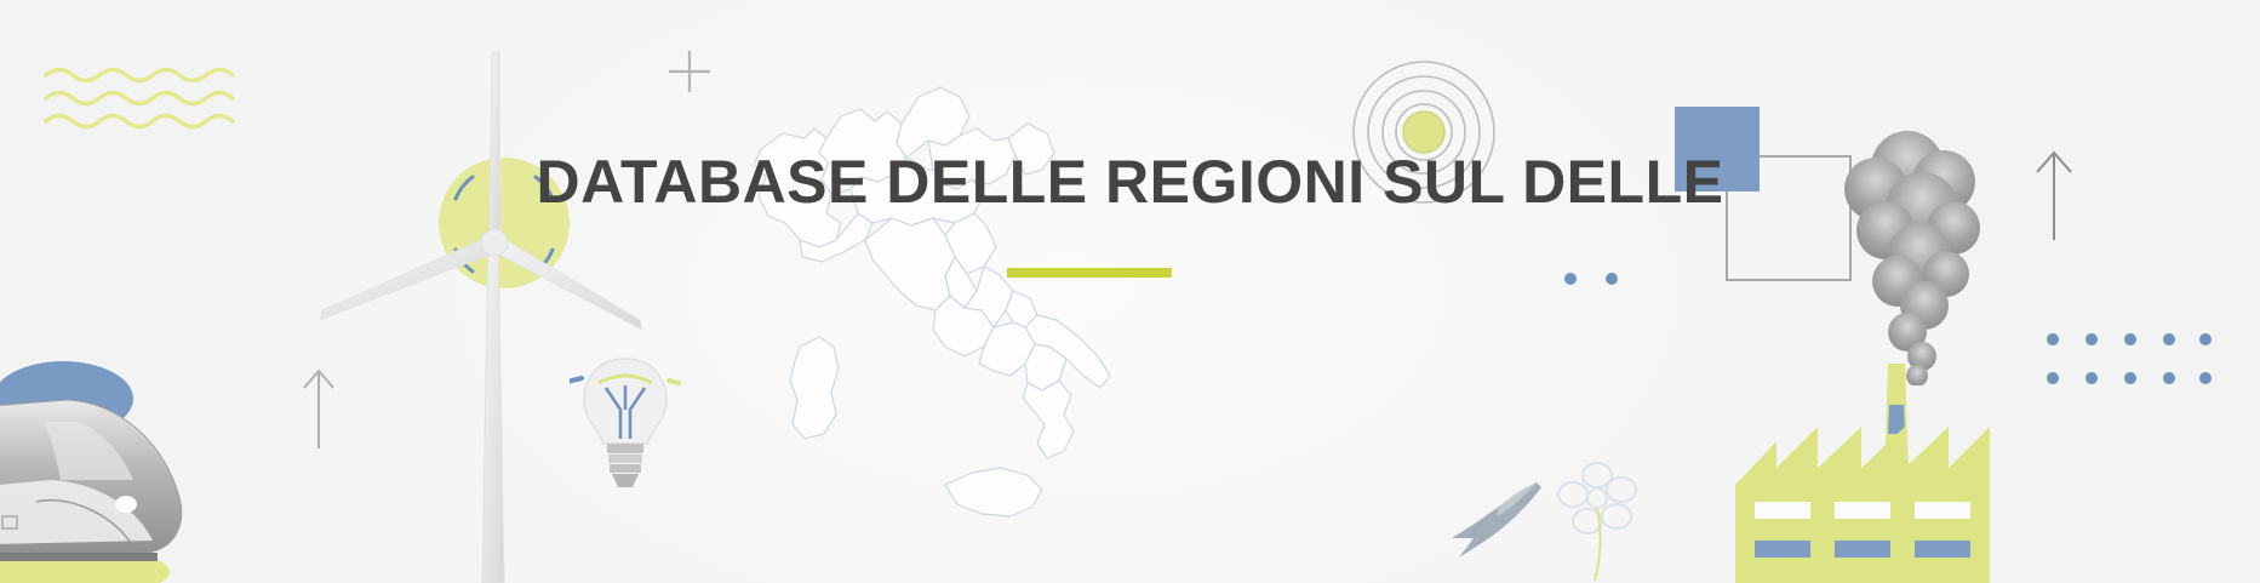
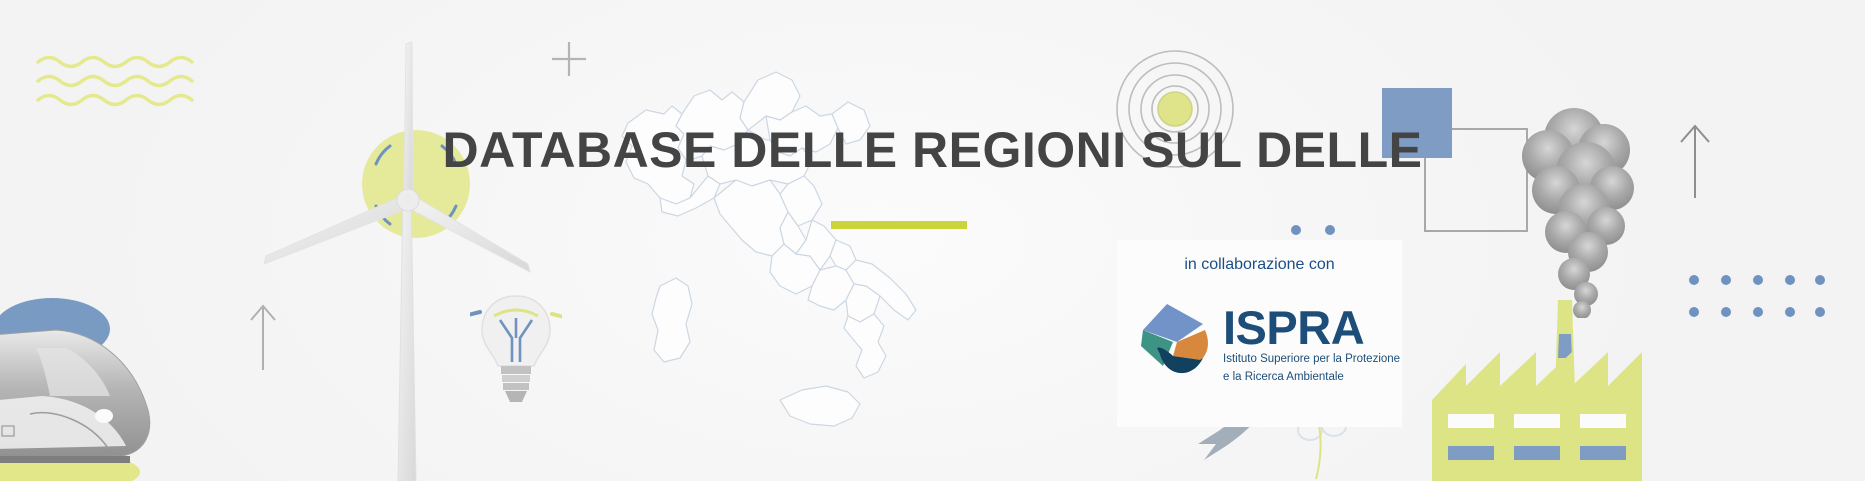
  DATABASE DELLE REGIONI SUL DELLE
+ in collaborazione con
+ ISPRA
+ Istituto Superiore per la Protezione
+ e la Ricerca Ambientale
